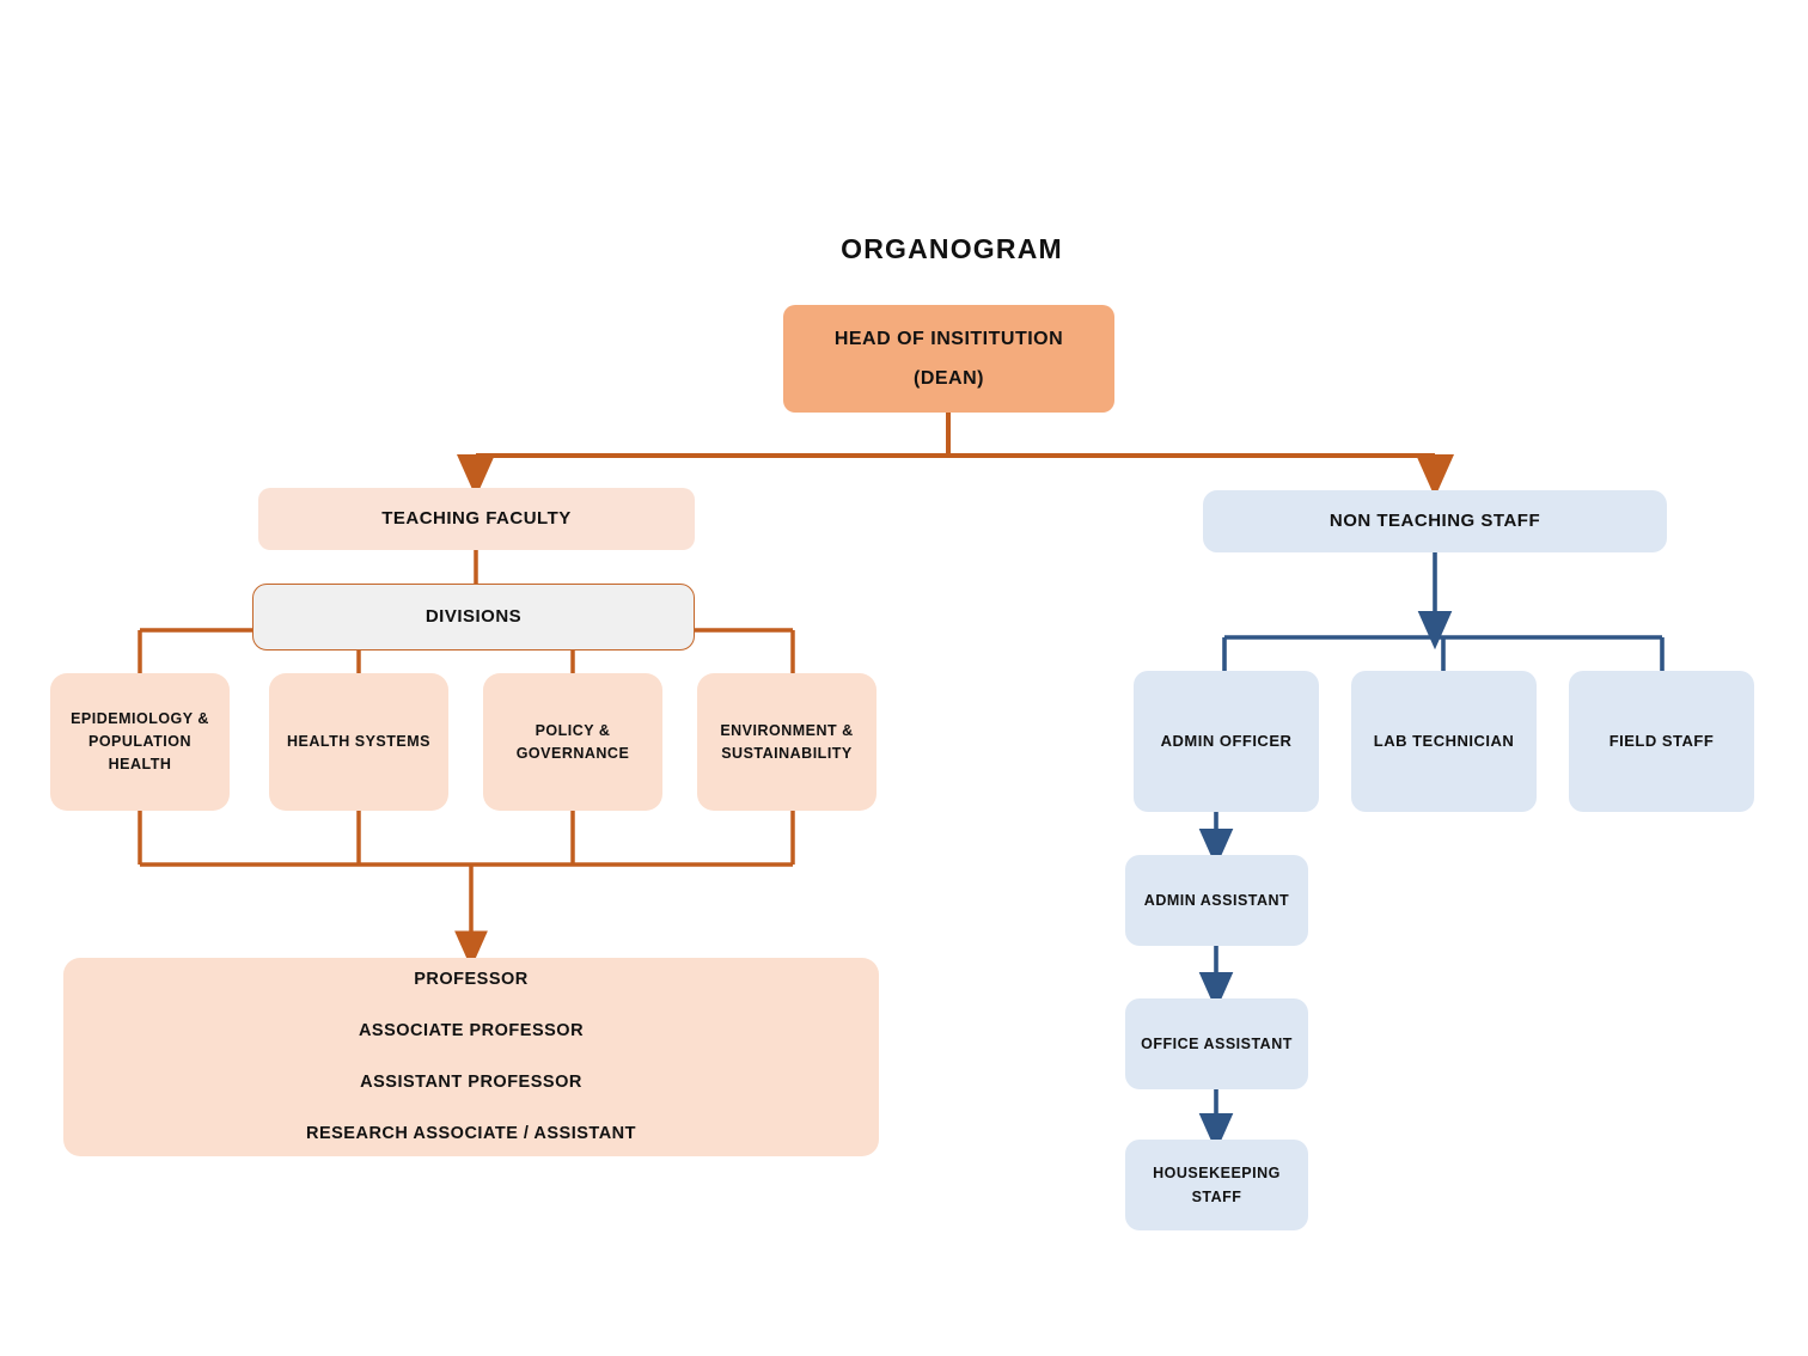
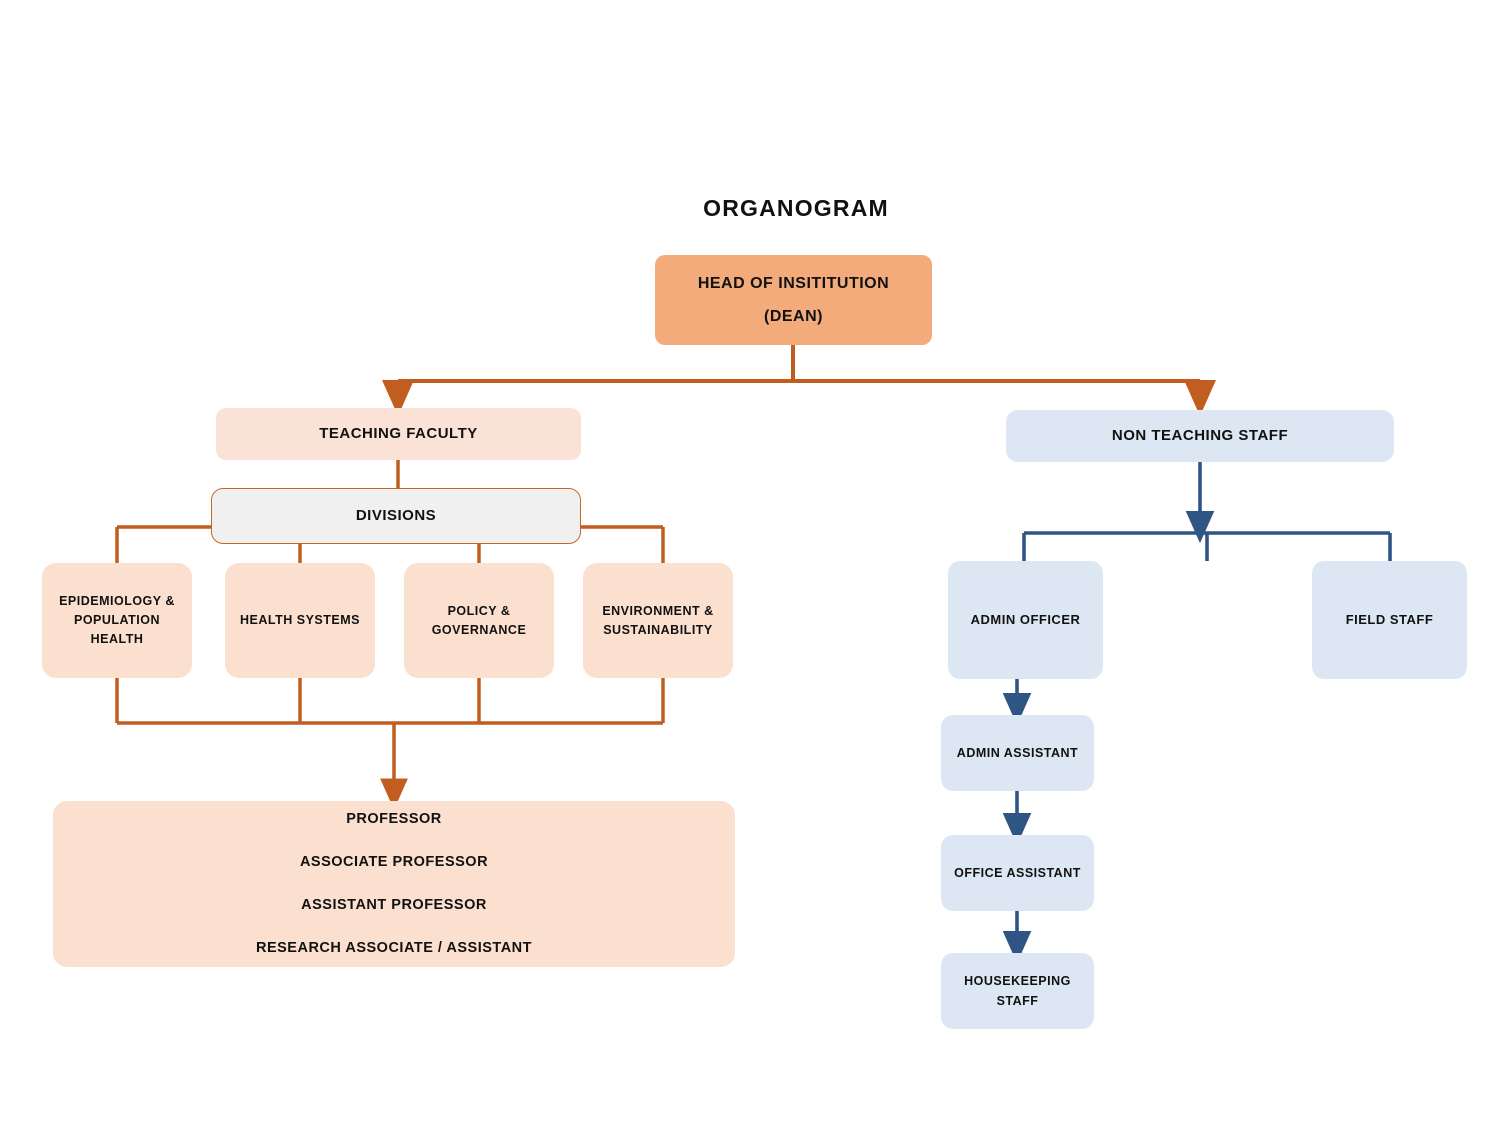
  ORGANOGRAM
  HEAD OF INSITITUTION
  (DEAN)
  TEACHING FACULTY
  DIVISIONS
  EPIDEMIOLOGY & POPULATION HEALTH
  HEALTH SYSTEMS
  POLICY & GOVERNANCE
  ENVIRONMENT & SUSTAINABILITY
  PROFESSOR
  ASSOCIATE PROFESSOR
  ASSISTANT PROFESSOR
  RESEARCH ASSOCIATE / ASSISTANT
  NON TEACHING STAFF
  ADMIN OFFICER
- LAB TECHNICIAN
  FIELD STAFF
  ADMIN ASSISTANT
  OFFICE ASSISTANT
  HOUSEKEEPING STAFF
